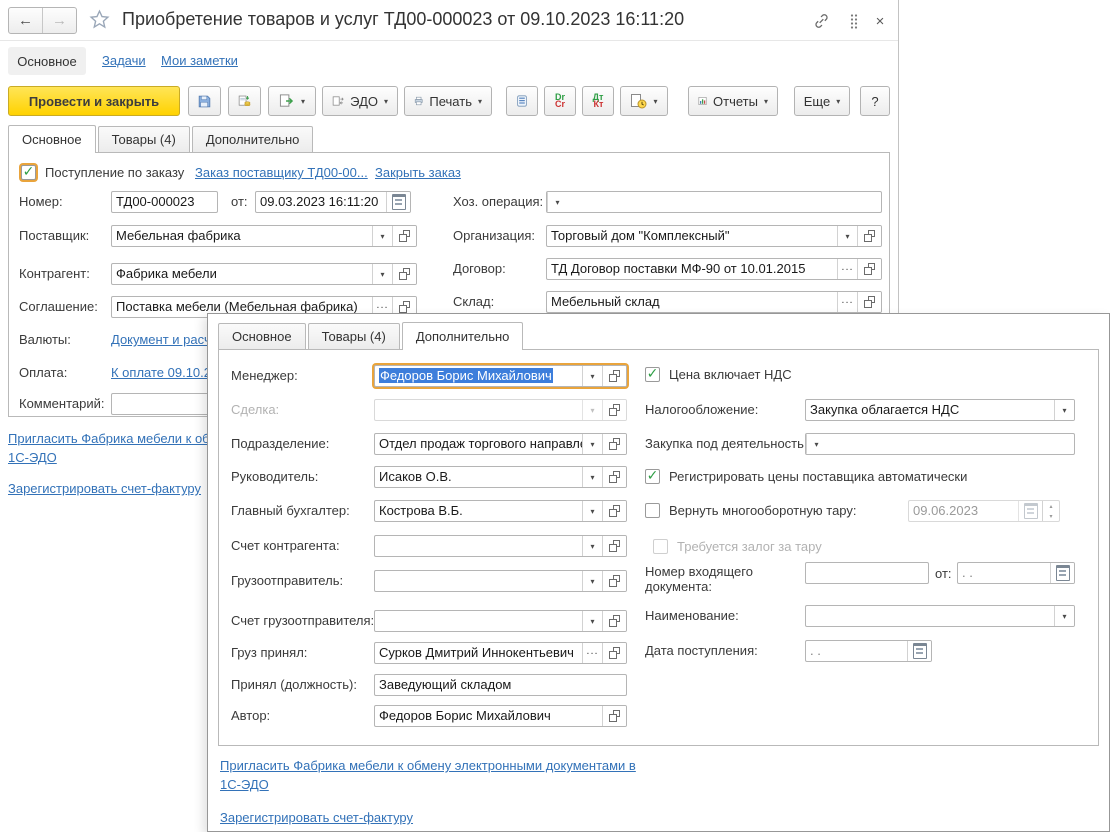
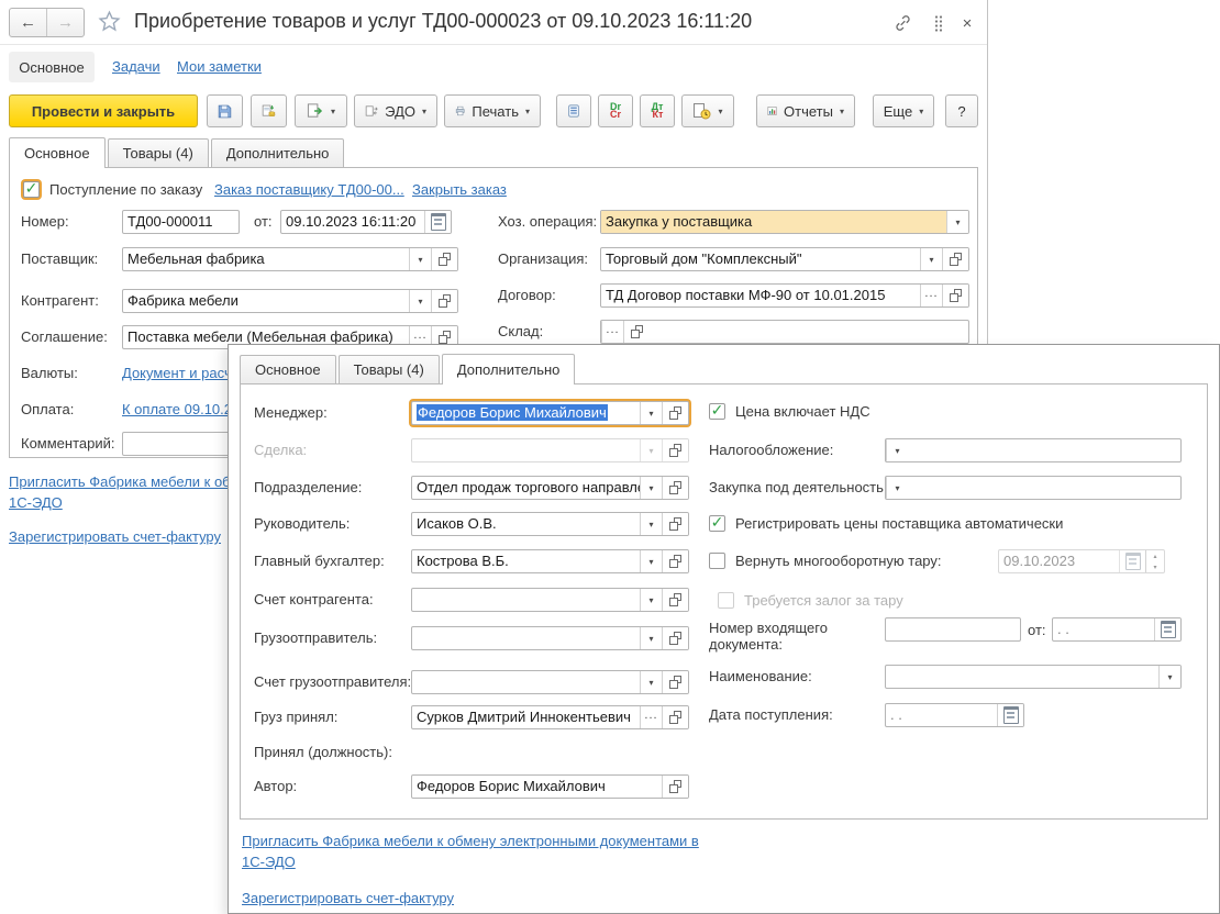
  ←
  →
  Приобретение товаров и услуг ТД00-000023 от 09.10.2023 16:11:20
  ×
  Основное
  Задачи
  Мои заметки
  Провести и закрыть
  ▾
  ЭДО
  ▾
  Печать
  ▾
  Dr
  Cr
  Дт
  Кт
  ▾
  Отчеты
  ▾
  Еще
  ▾
  ?
  Основное
  Товары (4)
  Дополнительно
  ✓
  Поступление по заказу
  Заказ поставщику ТД00-00...
  Закрыть заказ
  Номер:
- ТД00-000023
+ ТД00-000011
  от:
- 09.03.2023 16:11:20
+ 09.10.2023 16:11:20
  Поставщик:
  Мебельная фабрика
  ▾
  Контрагент:
  Фабрика мебели
  ▾
  Соглашение:
  Поставка мебели (Мебельная фабрика)
  ...
  Валюты:
  Документ и рас
  Оплата:
  К оплате 09.10.
  Комментарий:
  Хоз. операция:
+ Закупка у поставщика
  ▾
  Организация:
  Торговый дом "Комплексный"
  ▾
  Договор:
  ТД Договор поставки МФ-90 от 10.01.2015
  ...
  Склад:
- Мебельный склад
  ...
  Зарегистрировать счет-фактуру
  Основное
  Товары (4)
  Дополнительно
  Менеджер:
  Федоров Борис Михайлович
  ▾
  Сделка:
  ▾
  Подразделение:
  Отдел продаж торгового направл
  ▾
  Руководитель:
  Исаков О.В.
  ▾
  Главный бухгалтер:
  Кострова В.Б.
  ▾
  Счет контрагента:
  ▾
  Грузоотправитель:
  ▾
  Счет грузоотправителя:
  ▾
  Груз принял:
  Сурков Дмитрий Иннокентьевич
  ...
  Принял (должность):
- Заведующий складом
  Автор:
  Федоров Борис Михайлович
  ✓
  Цена включает НДС
  Налогообложение:
- Закупка облагается НДС
  ▾
  Закупка под деятельность
  ▾
  ✓
  Регистрировать цены поставщика автоматически
  Вернуть многооборотную тару:
- 09.06.2023
+ 09.10.2023
  Требуется залог за тару
  Номер входящего документа:
  от:
  . .
  Наименование:
  ▾
  Дата поступления:
  . .
  Пригласить Фабрика мебели к обмену электронными документами в 1С-ЭДО
  Зарегистрировать счет-фактуру
